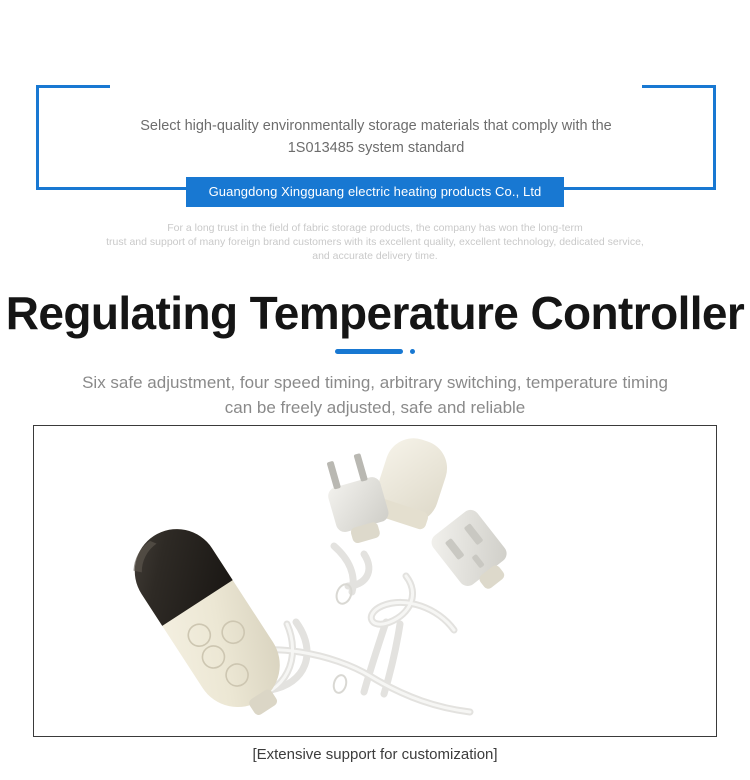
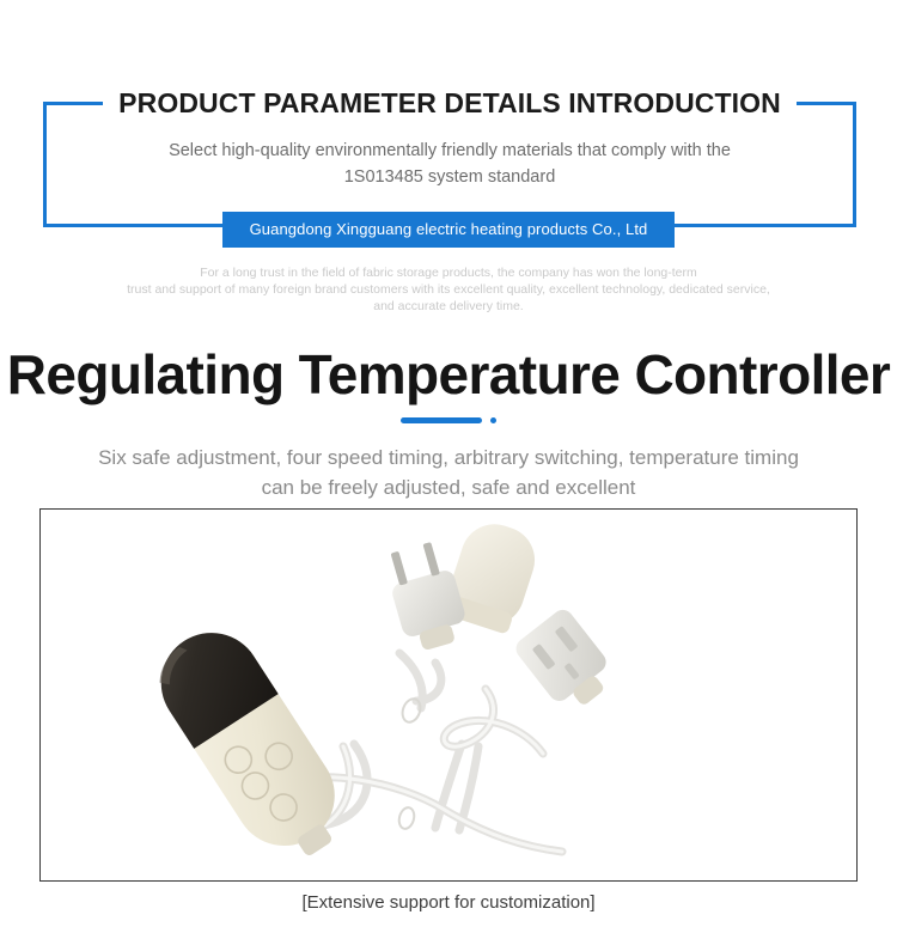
+ PRODUCT PARAMETER DETAILS INTRODUCTION
- Select high-quality environmentally storage materials that comply with the
+ Select high-quality environmentally friendly materials that comply with the
  1S013485 system standard
  Guangdong Xingguang electric heating products Co., Ltd
  For a long trust in the field of fabric storage products, the company has won the long-term
  trust and support of many foreign brand customers with its excellent quality, excellent technology, dedicated service,
  and accurate delivery time.
  Regulating Temperature Controller
  Six safe adjustment, four speed timing, arbitrary switching, temperature timing
- can be freely adjusted, safe and reliable
+ can be freely adjusted, safe and excellent
  [Extensive support for customization]
